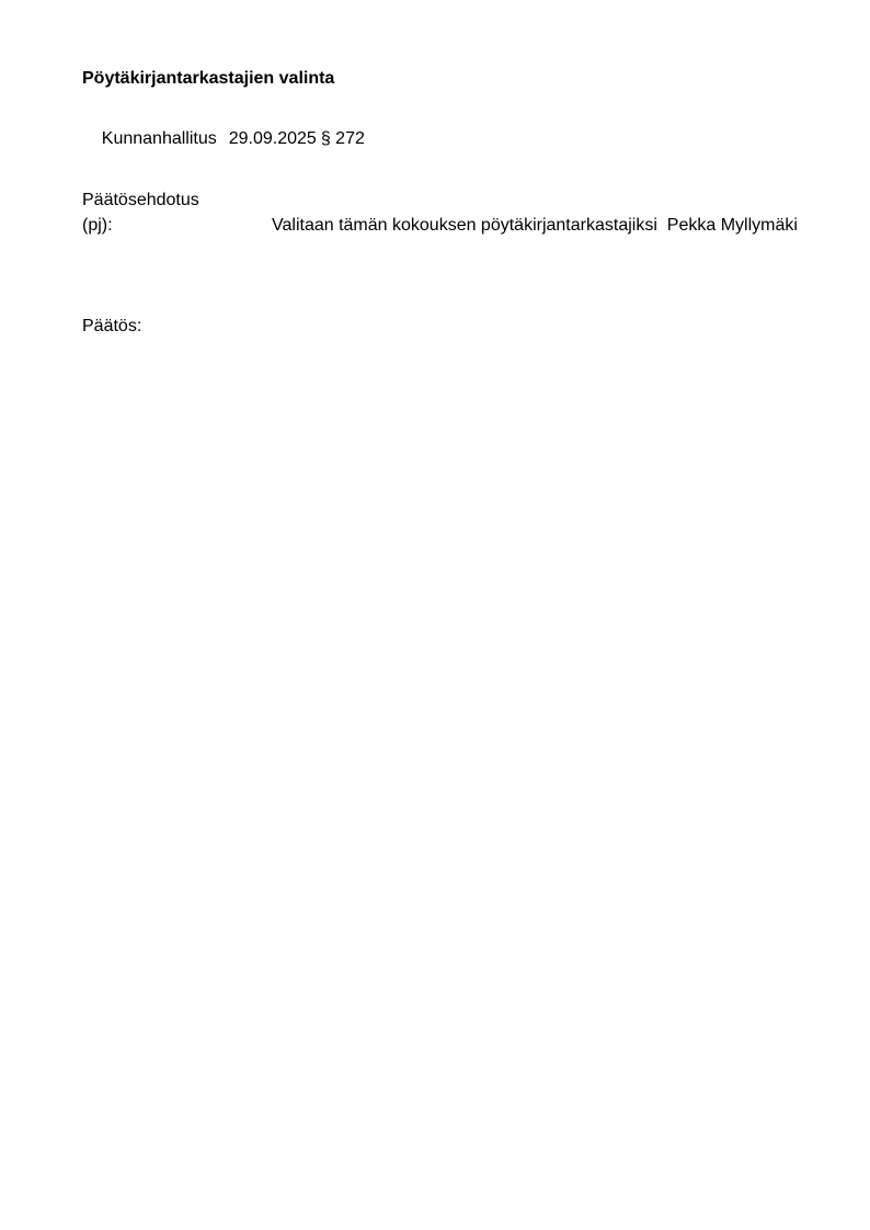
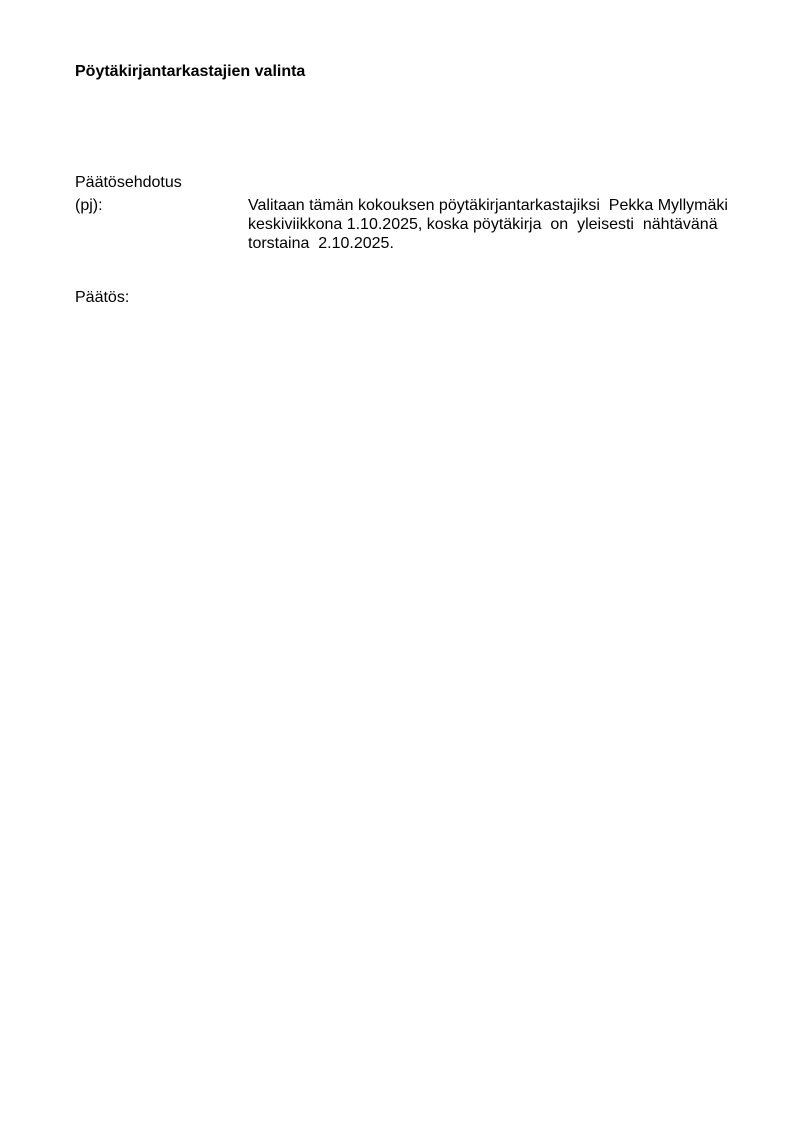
  Pöytäkirjantarkastajien valinta
- Kunnanhallitus 29.09.2025 § 272
  Päätösehdotus
  (pj):
  Valitaan tämän kokouksen pöytäkirjantarkastajiksi Pekka Myllymäki
+ keskiviikkona 1.10.2025, koska pöytäkirja on yleisesti nähtävänä
+ torstaina 2.10.2025.
  Päätös:
